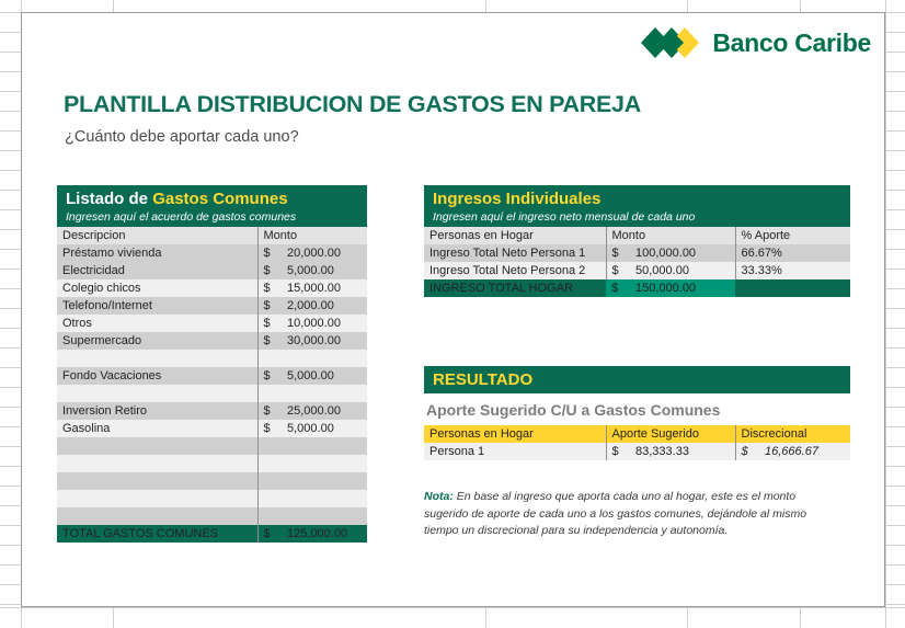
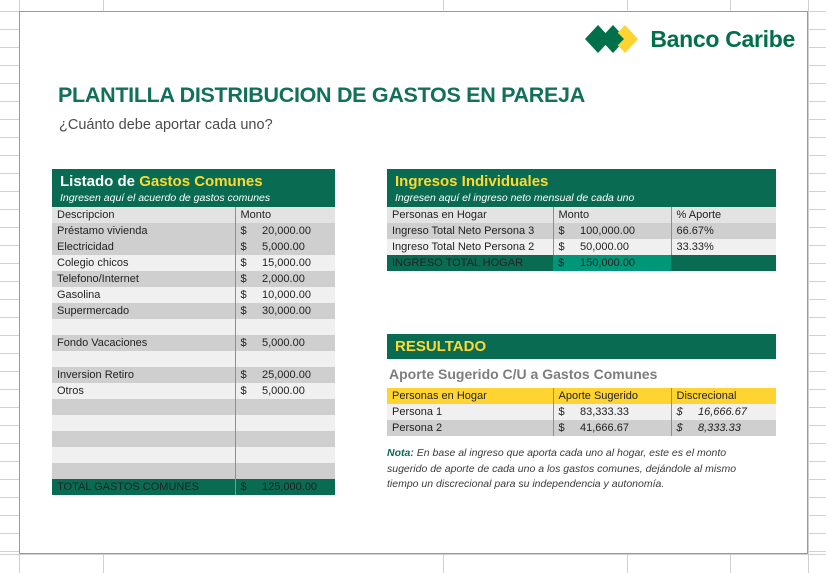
  Banco Caribe
  PLANTILLA DISTRIBUCION DE GASTOS EN PAREJA
  ¿Cuánto debe aportar cada uno?
  Listado de Gastos Comunes
  Ingresen aquí el acuerdo de gastos comunes
  Descripcion	Monto
  Préstamo vivienda	$	20,000.00
  Electricidad	$	5,000.00
  Colegio chicos	$	15,000.00
  Telefono/Internet	$	2,000.00
- Otros	$	10,000.00
+ Gasolina	$	10,000.00
  Supermercado	$	30,000.00
  Fondo Vacaciones	$	5,000.00
  Inversion Retiro	$	25,000.00
- Gasolina	$	5,000.00
+ Otros	$	5,000.00
  TOTAL GASTOS COMUNES	$	125,000.00
  Ingresos Individuales
  Ingresen aquí el ingreso neto mensual de cada uno
  Personas en Hogar	Monto	% Aporte
- Ingreso Total Neto Persona 1	$	100,000.00	66.67%
+ Ingreso Total Neto Persona 3	$	100,000.00	66.67%
  Ingreso Total Neto Persona 2	$	50,000.00	33.33%
  INGRESO TOTAL HOGAR	$	150,000.00
  RESULTADO
  Aporte Sugerido C/U a Gastos Comunes
  Personas en Hogar	Aporte Sugerido	Discrecional
  Persona 1	$	83,333.33	$	16,666.67
+ Persona 2	$	41,666.67	$	8,333.33
  Nota: En base al ingreso que aporta cada uno al hogar, este es el monto sugerido de aporte de cada uno a los gastos comunes, dejándole al mismo tiempo un discrecional para su independencia y autonomía.
